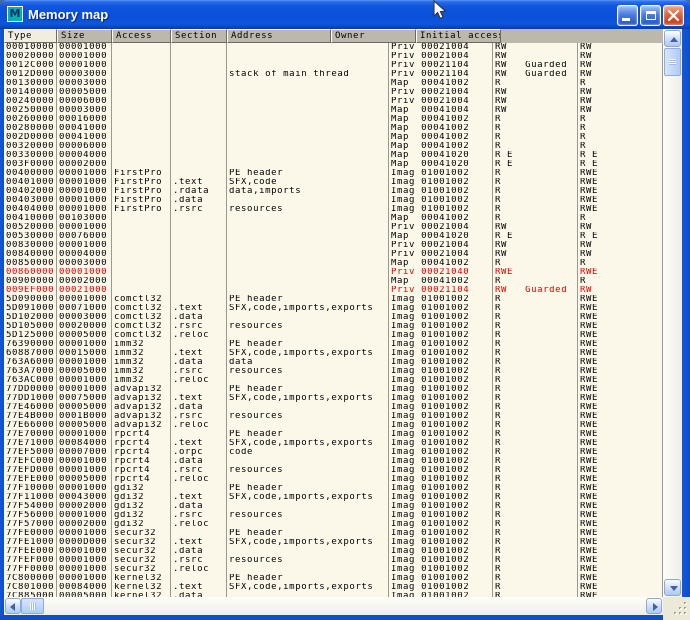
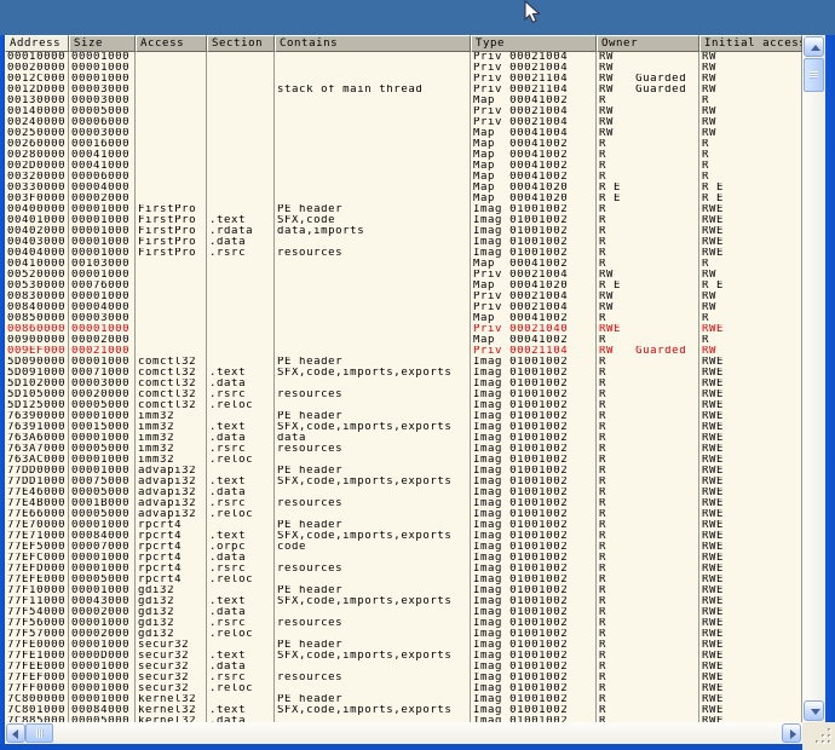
- M
- Memory map
- Type
+ Address
  Size
  Access
  Section
+ Contains
- Address
+ Type
  Owner
  Initial acces
  00010000
  00001000
  Priv 00021004
  RW
  RW
  00020000
  00001000
  Priv 00021004
  RW
  RW
  0012C000
  00001000
  Priv 00021104
  RW Guarded
  RW
  0012D000
  00003000
  stack of main thread
  Priv 00021104
  RW Guarded
  RW
  00130000
  00003000
  Map 00041002
  R
  R
  00140000
  00005000
  Priv 00021004
  RW
  RW
  00240000
  00006000
  Priv 00021004
  RW
  RW
  00250000
  00003000
  Map 00041004
  RW
  RW
  00260000
  00016000
  Map 00041002
  R
  R
  00280000
  00041000
  Map 00041002
  R
  R
  002D0000
  00041000
  Map 00041002
  R
  R
  00320000
  00006000
  Map 00041002
  R
  R
  00330000
  00004000
  Map 00041020
  R E
  R E
  003F0000
  00002000
  Map 00041020
  R E
  R E
  00400000
  00001000
  FirstPro
  PE header
  Imag 01001002
  R
  RWE
  00401000
  00001000
  FirstPro
  .text
  SFX,code
  Imag 01001002
  R
  RWE
  00402000
  00001000
  FirstPro
  .rdata
  data,imports
  Imag 01001002
  R
  RWE
  00403000
  00001000
  FirstPro
  .data
  Imag 01001002
  R
  RWE
  00404000
  00001000
  FirstPro
  .rsrc
  resources
  Imag 01001002
  R
  RWE
  00410000
  00103000
  Map 00041002
  R
  R
  00520000
  00001000
  Priv 00021004
  RW
  RW
  00530000
  00076000
  Map 00041020
  R E
  R E
  00830000
  00001000
  Priv 00021004
  RW
  RW
  00840000
  00004000
  Priv 00021004
  RW
  RW
  00850000
  00003000
  Map 00041002
  R
  R
  00860000
  00001000
  Priv 00021040
  RWE
  RWE
  00900000
  00002000
  Map 00041002
  R
  R
  009EF000
  00021000
  Priv 00021104
  RW Guarded
  RW
  5D090000
  00001000
  comctl32
  PE header
  Imag 01001002
  R
  RWE
  5D091000
  00071000
  comctl32
  .text
  SFX,code,imports,exports
  Imag 01001002
  R
  RWE
  5D102000
  00003000
  comctl32
  .data
  Imag 01001002
  R
  RWE
  5D105000
  00020000
  comctl32
  .rsrc
  resources
  Imag 01001002
  R
  RWE
  5D125000
  00005000
  comctl32
  .reloc
  Imag 01001002
  R
  RWE
  76390000
  00001000
  imm32
  PE header
  Imag 01001002
  R
  RWE
- 60887000
+ 76391000
  00015000
  imm32
  .text
  SFX,code,imports,exports
  Imag 01001002
  R
  RWE
  763A6000
  00001000
  imm32
  .data
  data
  Imag 01001002
  R
  RWE
  763A7000
  00005000
  imm32
  .rsrc
  resources
  Imag 01001002
  R
  RWE
  763AC000
  00001000
  imm32
  .reloc
  Imag 01001002
  R
  RWE
  77DD0000
  00001000
  advapi32
  PE header
  Imag 01001002
  R
  RWE
  77DD1000
  00075000
  advapi32
  .text
  SFX,code,imports,exports
  Imag 01001002
  R
  RWE
  77E46000
  00005000
  advapi32
  .data
  Imag 01001002
  R
  RWE
  77E4B000
  0001B000
  advapi32
  .rsrc
  resources
  Imag 01001002
  R
  RWE
  77E66000
  00005000
  advapi32
  .reloc
  Imag 01001002
  R
  RWE
  77E70000
  00001000
  rpcrt4
  PE header
  Imag 01001002
  R
  RWE
  77E71000
  00084000
  rpcrt4
  .text
  SFX,code,imports,exports
  Imag 01001002
  R
  RWE
  77EF5000
  00007000
  rpcrt4
  .orpc
  code
  Imag 01001002
  R
  RWE
  77EFC000
  00001000
  rpcrt4
  .data
  Imag 01001002
  R
  RWE
  77EFD000
  00001000
  rpcrt4
  .rsrc
  resources
  Imag 01001002
  R
  RWE
  77EFE000
  00005000
  rpcrt4
  .reloc
  Imag 01001002
  R
  RWE
  77F10000
  00001000
  gdi32
  PE header
  Imag 01001002
  R
  RWE
  77F11000
  00043000
  gdi32
  .text
  SFX,code,imports,exports
  Imag 01001002
  R
  RWE
  77F54000
  00002000
  gdi32
  .data
  Imag 01001002
  R
  RWE
  77F56000
  00001000
  gdi32
  .rsrc
  resources
  Imag 01001002
  R
  RWE
  77F57000
  00002000
  gdi32
  .reloc
  Imag 01001002
  R
  RWE
  77FE0000
  00001000
  secur32
  PE header
  Imag 01001002
  R
  RWE
  77FE1000
  0000D000
  secur32
  .text
  SFX,code,imports,exports
  Imag 01001002
  R
  RWE
  77FEE000
  00001000
  secur32
  .data
  Imag 01001002
  R
  RWE
  77FEF000
  00001000
  secur32
  .rsrc
  resources
  Imag 01001002
  R
  RWE
  77FF0000
  00001000
  secur32
  .reloc
  Imag 01001002
  R
  RWE
  7C800000
  00001000
  kernel32
  PE header
  Imag 01001002
  R
  RWE
  7C801000
  00084000
  kernel32
  .text
  SFX,code,imports,exports
  Imag 01001002
  R
  RWE
  7C885000
  00005000
  kernel32
  .data
  Imag 01001002
  R
  RWE
